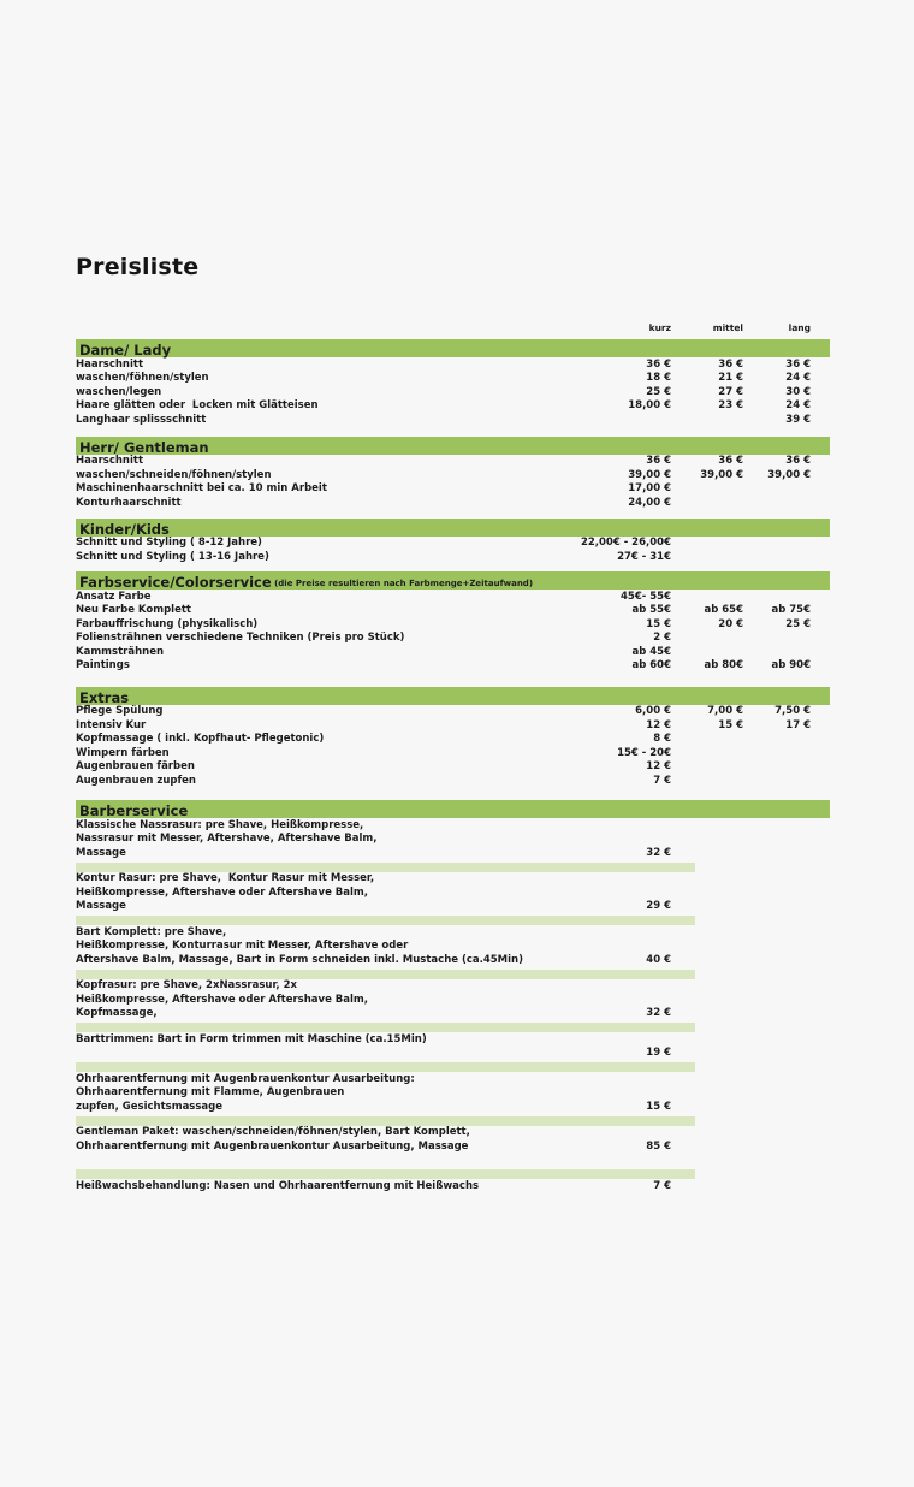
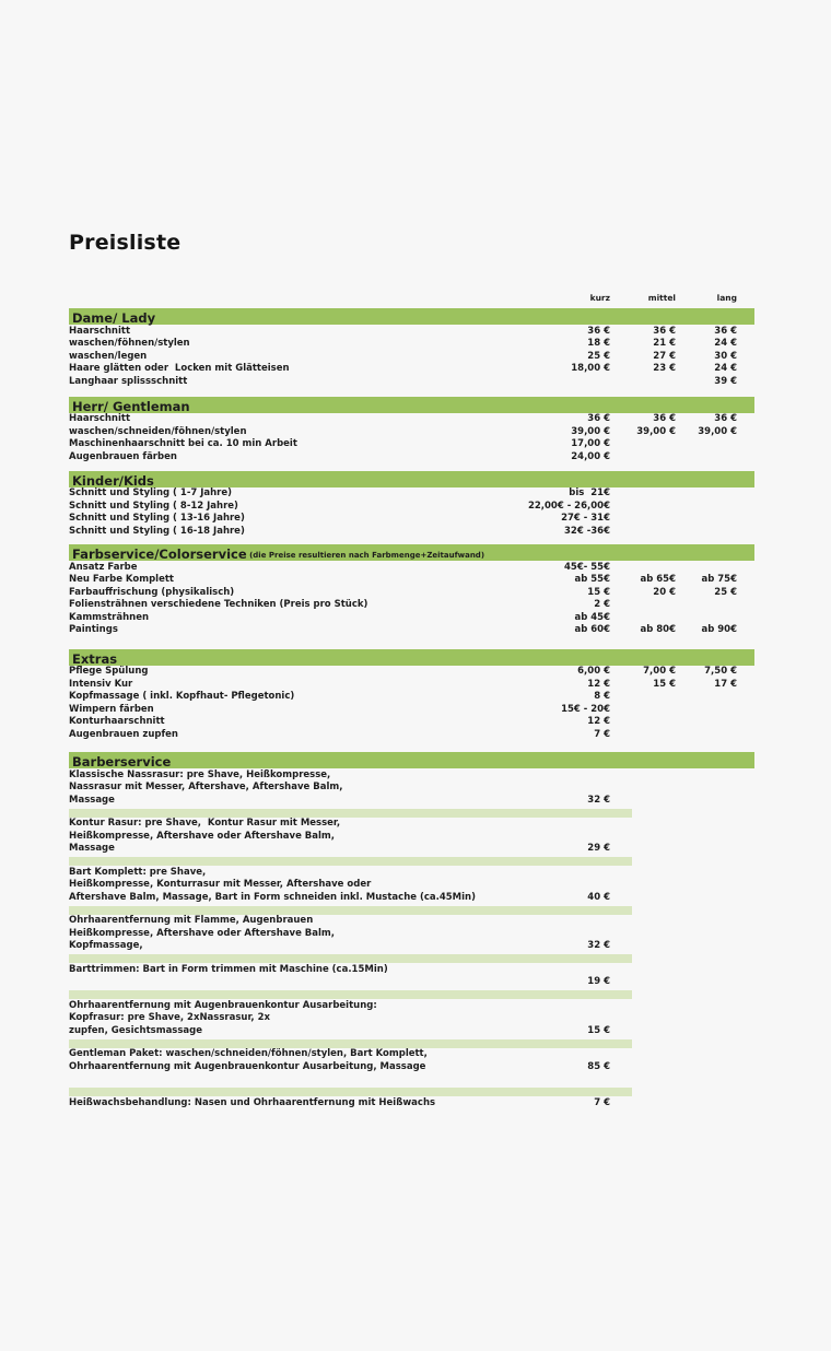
  Preisliste
  kurz
  mittel
  lang
  Dame/ Lady
  Haarschnitt
  36 €
  36 €
  36 €
  waschen/föhnen/stylen
  18 €
  21 €
  24 €
  waschen/legen
  25 €
  27 €
  30 €
  Haare glätten oder Locken mit Glätteisen
  18,00 €
  23 €
  24 €
  Langhaar splissschnitt
  39 €
  Herr/ Gentleman
  Haarschnitt
  36 €
  36 €
  36 €
  waschen/schneiden/föhnen/stylen
  39,00 €
  39,00 €
  39,00 €
  Maschinenhaarschnitt bei ca. 10 min Arbeit
  17,00 €
- Konturhaarschnitt
+ Augenbrauen färben
  24,00 €
  Kinder/Kids
+ Schnitt und Styling ( 1-7 Jahre)
+ bis 21€
  Schnitt und Styling ( 8-12 Jahre)
  22,00€ - 26,00€
  Schnitt und Styling ( 13-16 Jahre)
  27€ - 31€
+ Schnitt und Styling ( 16-18 Jahre)
+ 32€ -36€
  Farbservice/Colorservice (die Preise resultieren nach Farbmenge+Zeitaufwand)
  Ansatz Farbe
  45€- 55€
  Neu Farbe Komplett
  ab 55€
  ab 65€
  ab 75€
  Farbauffrischung (physikalisch)
  15 €
  20 €
  25 €
  Foliensträhnen verschiedene Techniken (Preis pro Stück)
  2 €
  Kammsträhnen
  ab 45€
  Paintings
  ab 60€
  ab 80€
  ab 90€
  Extras
  Pflege Spülung
  6,00 €
  7,00 €
  7,50 €
  Intensiv Kur
  12 €
  15 €
  17 €
  Kopfmassage ( inkl. Kopfhaut- Pflegetonic)
  8 €
  Wimpern färben
  15€ - 20€
- Augenbrauen färben
+ Konturhaarschnitt
  12 €
  Augenbrauen zupfen
  7 €
  Barberservice
  Klassische Nassrasur: pre Shave, Heißkompresse,
  Nassrasur mit Messer, Aftershave, Aftershave Balm,
  Massage
  32 €
  Kontur Rasur: pre Shave, Kontur Rasur mit Messer,
  Heißkompresse, Aftershave oder Aftershave Balm,
  Massage
  29 €
  Bart Komplett: pre Shave,
  Heißkompresse, Konturrasur mit Messer, Aftershave oder
  Aftershave Balm, Massage, Bart in Form schneiden inkl. Mustache (ca.45Min)
  40 €
- Kopfrasur: pre Shave, 2xNassrasur, 2x
+ Ohrhaarentfernung mit Flamme, Augenbrauen
  Heißkompresse, Aftershave oder Aftershave Balm,
  Kopfmassage,
  32 €
  Barttrimmen: Bart in Form trimmen mit Maschine (ca.15Min)
  19 €
  Ohrhaarentfernung mit Augenbrauenkontur Ausarbeitung:
- Ohrhaarentfernung mit Flamme, Augenbrauen
+ Kopfrasur: pre Shave, 2xNassrasur, 2x
  zupfen, Gesichtsmassage
  15 €
  Gentleman Paket: waschen/schneiden/föhnen/stylen, Bart Komplett,
  Ohrhaarentfernung mit Augenbrauenkontur Ausarbeitung, Massage
  85 €
  Heißwachsbehandlung: Nasen und Ohrhaarentfernung mit Heißwachs
  7 €
